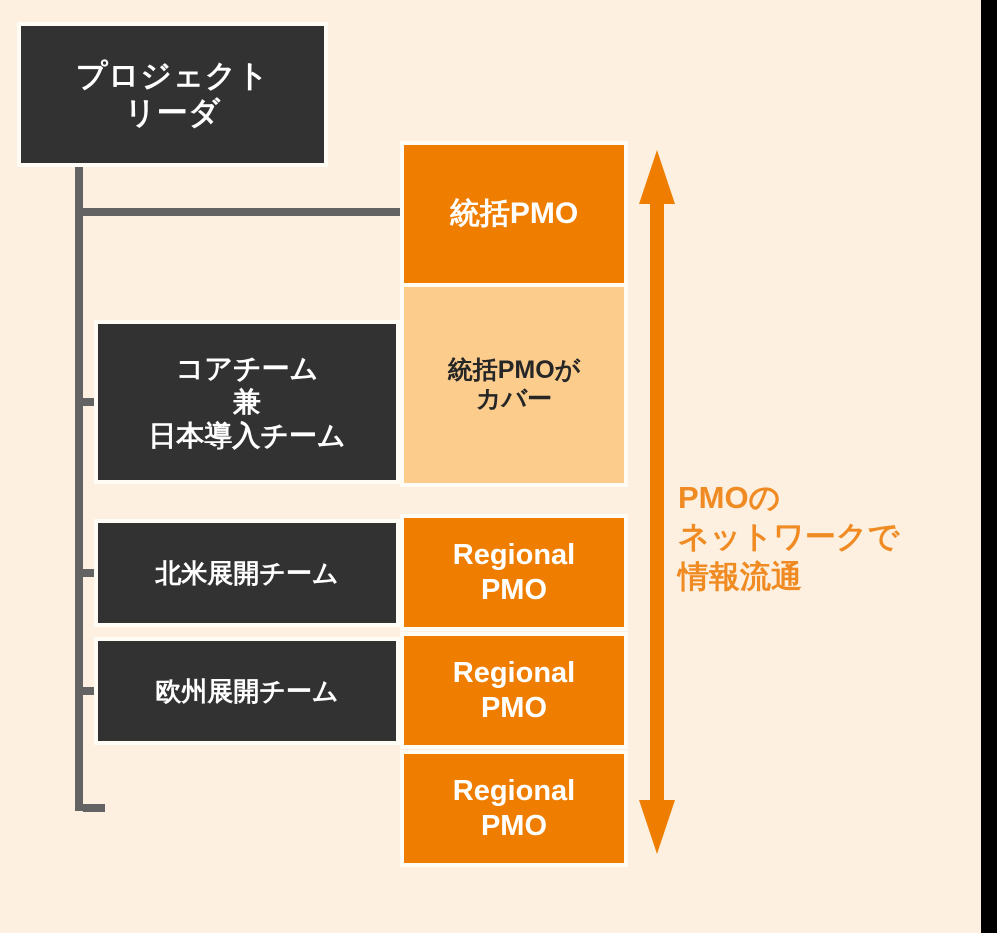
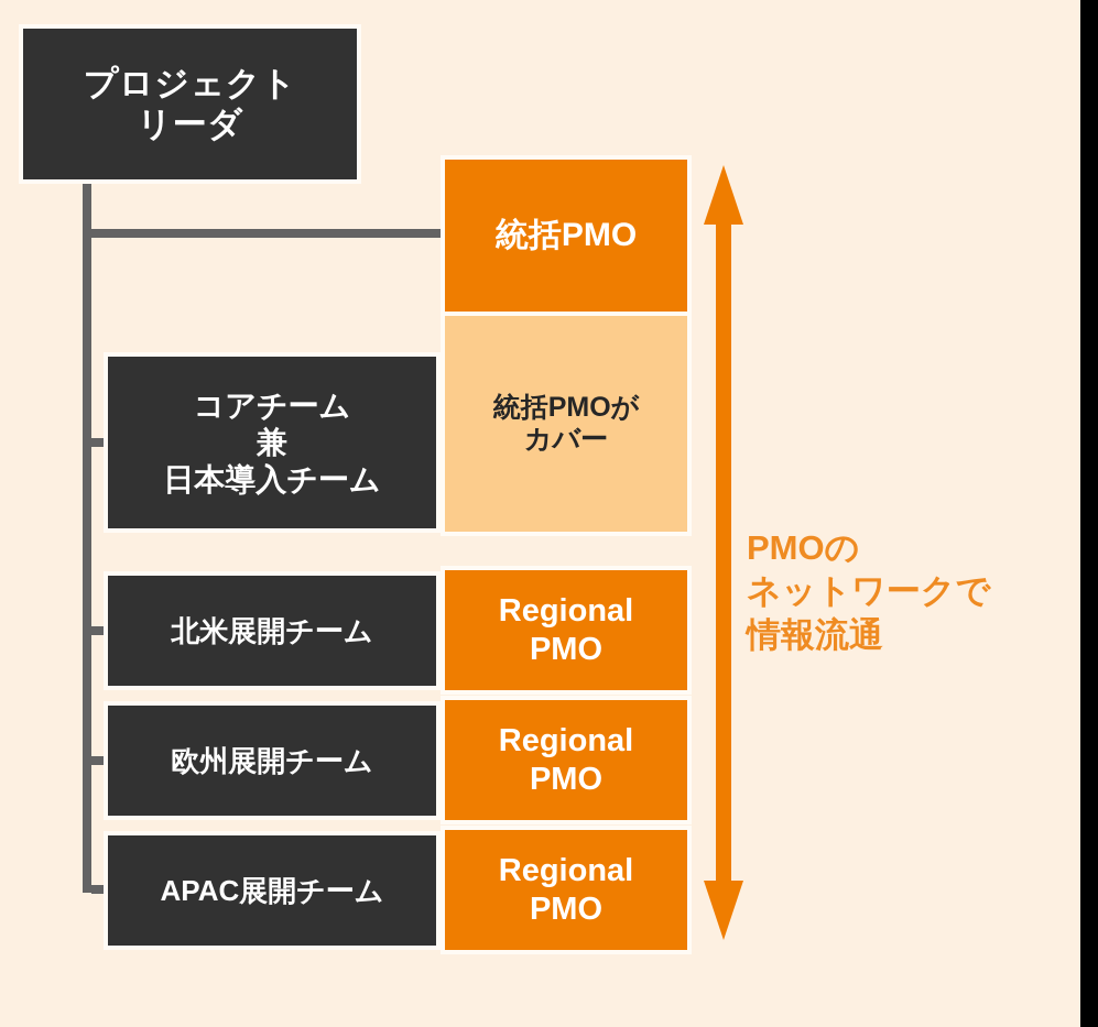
  プロジェクト
  リーダ
  コアチーム
  兼
  日本導入チーム
  北米展開チーム
  欧州展開チーム
+ APAC展開チーム
  統括PMO
  統括PMOが
  カバー
  Regional
  PMO
  Regional
  PMO
  Regional
  PMO
  PMOの
  ネットワークで
  情報流通
